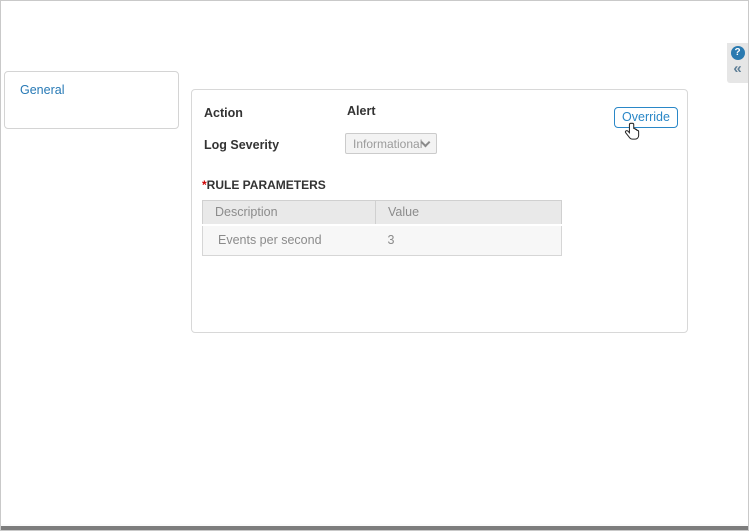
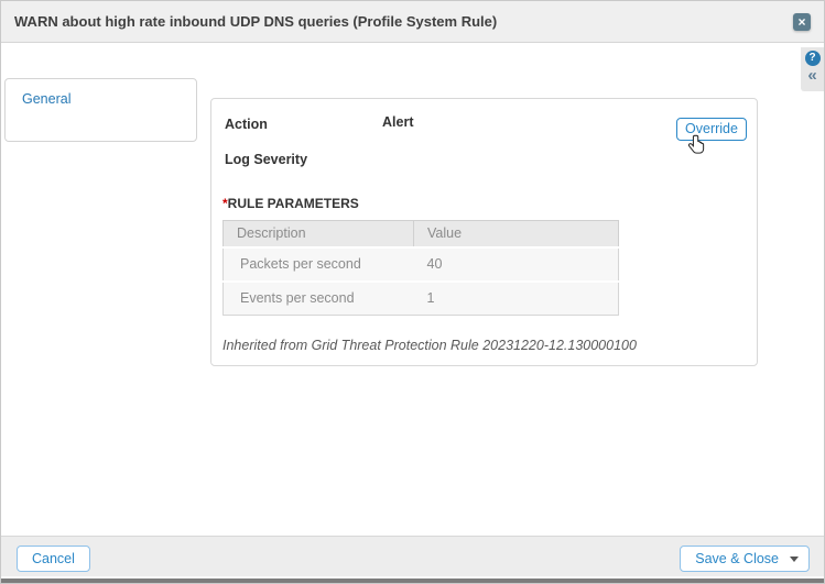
+ WARN about high rate inbound UDP DNS queries (Profile System Rule)
+ ×
  ?
  «
  General
  Action
  Alert
  Override
  Log Severity
- Informational
  *RULE PARAMETERS
  Description	Value
+ Packets per second	40
- Events per second	3
+ Events per second	1
+ Inherited from Grid Threat Protection Rule 20231220-12.130000100
+ Cancel
+ Save & Close
